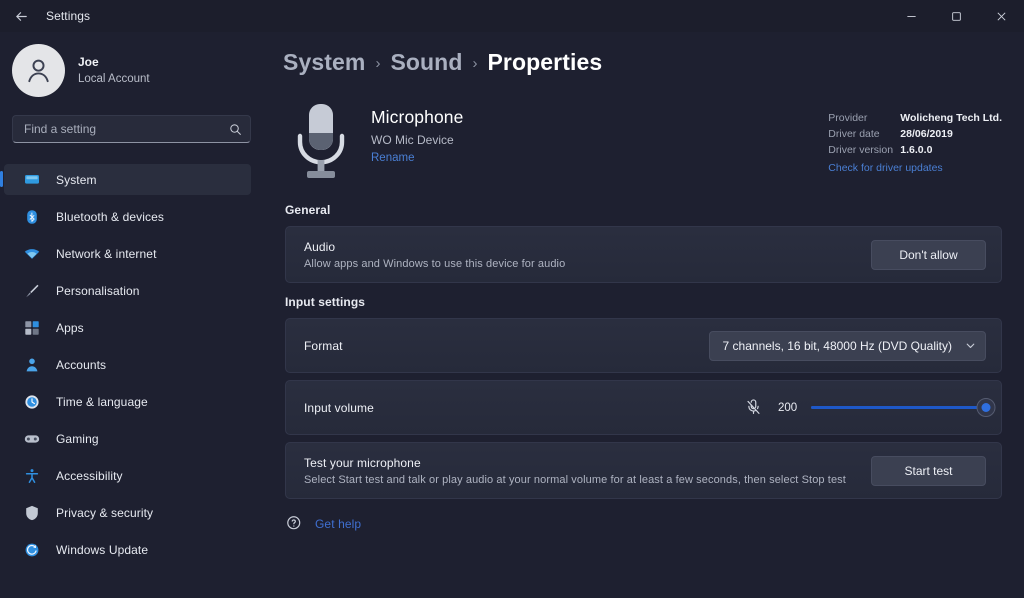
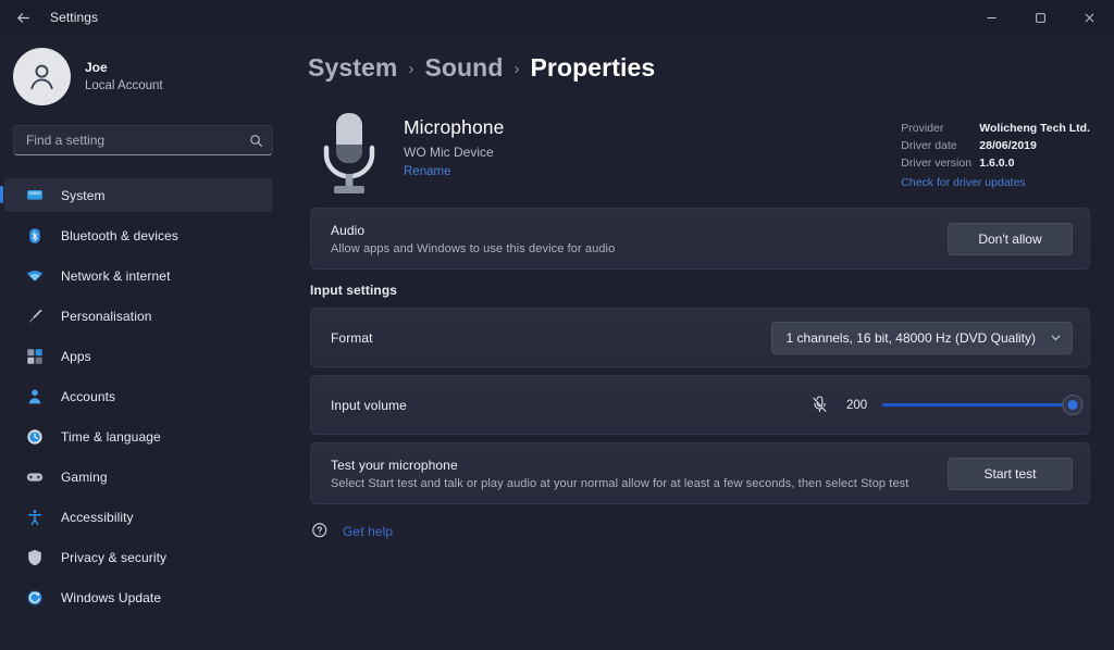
  Settings
  Joe
  Local Account
  Find a setting
  System
  Bluetooth & devices
  Network & internet
  Personalisation
  Apps
  Accounts
  Time & language
  Gaming
  Accessibility
  Privacy & security
  Windows Update
  System
  ›
  Sound
  ›
  Properties
  Microphone
  WO Mic Device
  Rename
  Provider
  Wolicheng Tech Ltd.
  Driver date
  28/06/2019
  Driver version
  1.6.0.0
  Check for driver updates
- General
  Audio
  Allow apps and Windows to use this device for audio
  Don't allow
  Input settings
  Format
- 7 channels, 16 bit, 48000 Hz (DVD Quality)
+ 1 channels, 16 bit, 48000 Hz (DVD Quality)
  Input volume
  200
  Test your microphone
- Select Start test and talk or play audio at your normal volume for at least a few seconds, then select Stop test
+ Select Start test and talk or play audio at your normal allow for at least a few seconds, then select Stop test
  Start test
  Get help
